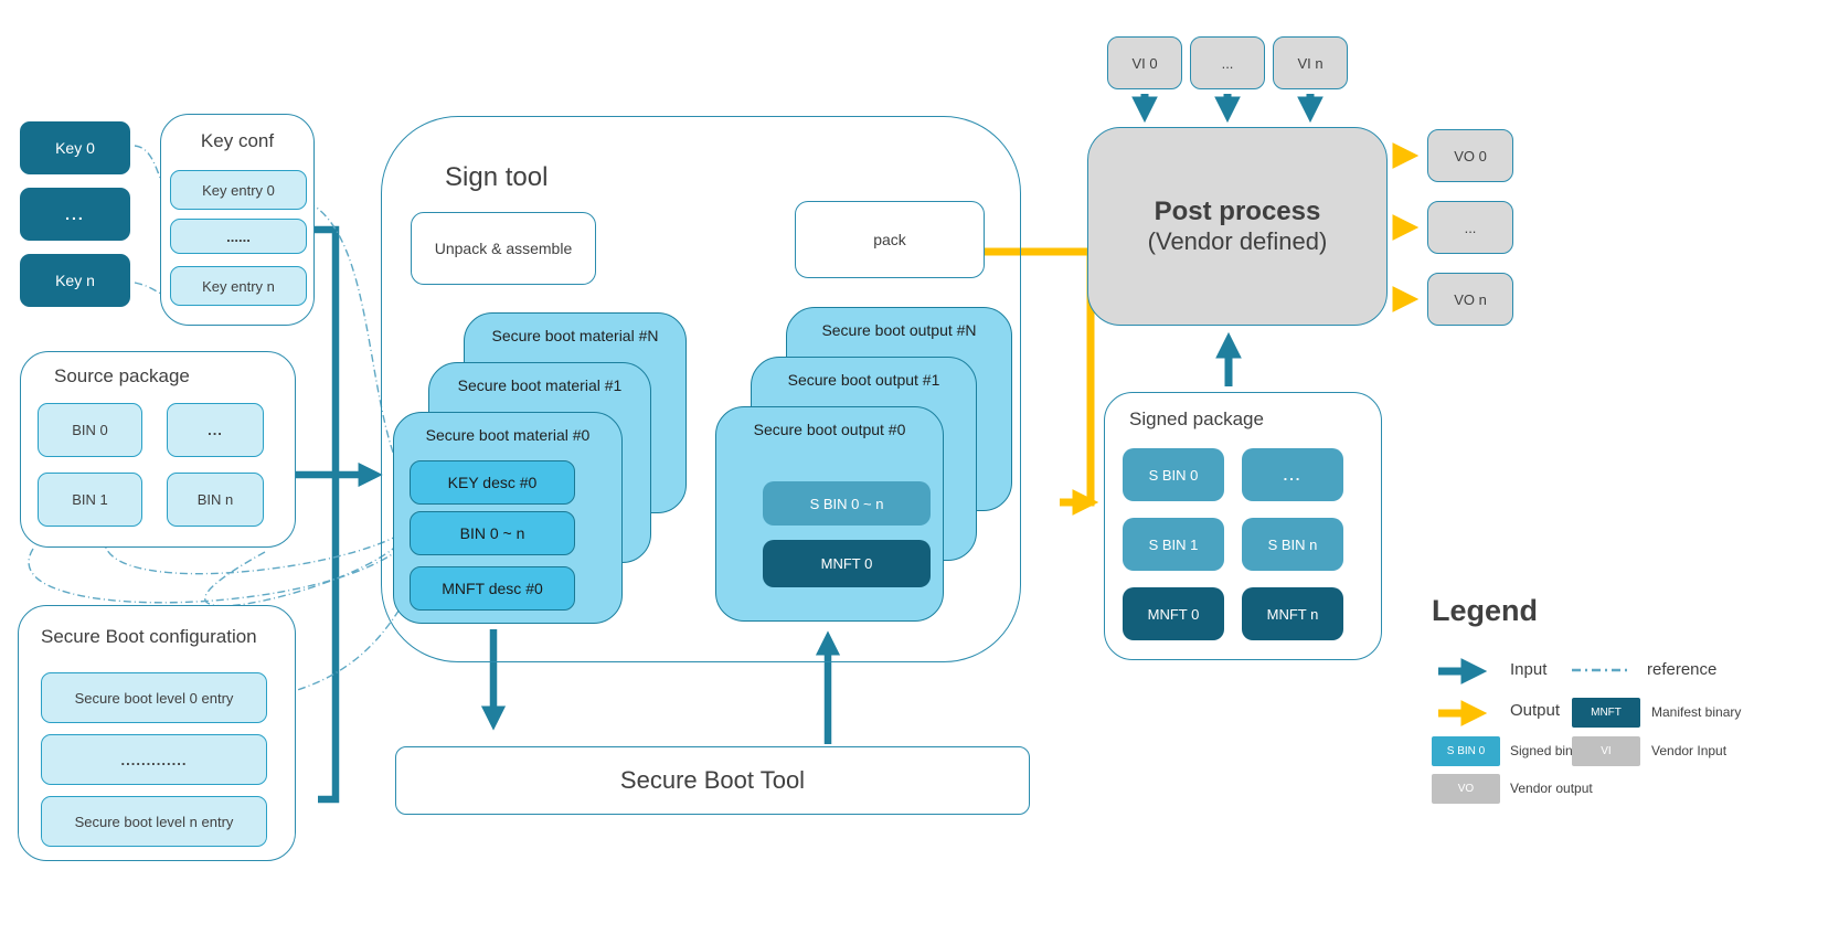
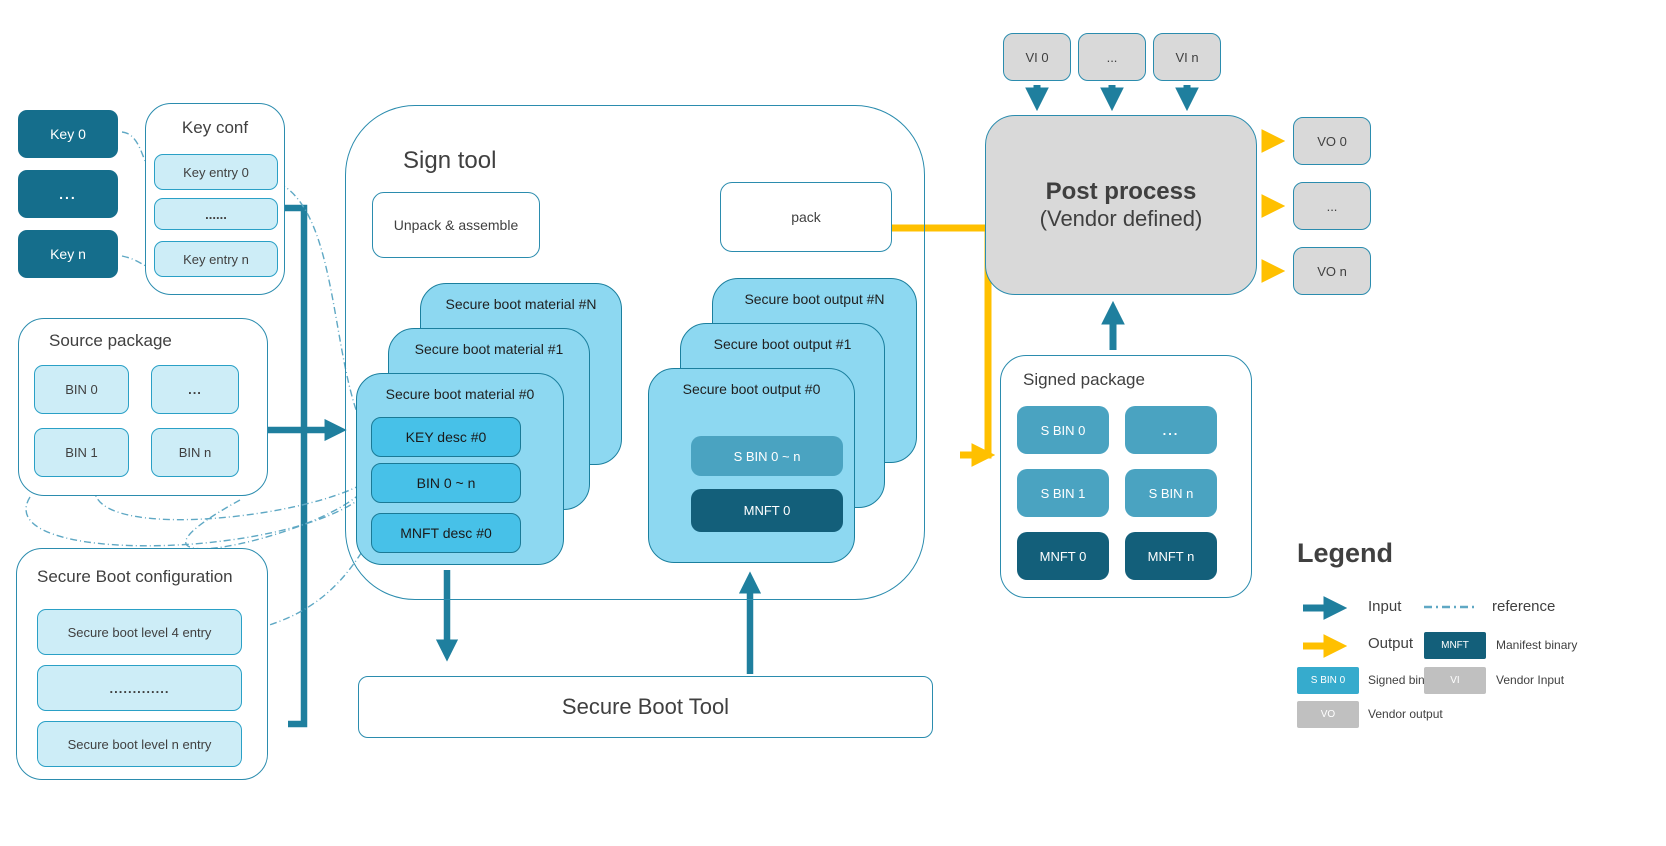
  Key 0
  ...
  Key n
  Key conf
  Key entry 0
  ......
  Key entry n
  Source package
  BIN 0
  ...
  BIN 1
  BIN n
  Secure Boot configuration
- Secure boot level 0 entry
+ Secure boot level 4 entry
  .............
  Secure boot level n entry
  Sign tool
  Unpack & assemble
  pack
  Secure boot material #N
  Secure boot material #1
  Secure boot material #0
  KEY desc #0
  BIN 0 ~ n
  MNFT desc #0
  Secure boot output #N
  Secure boot output #1
  Secure boot output #0
  S BIN 0 ~ n
  MNFT 0
  Secure Boot Tool
  VI 0
  ...
  VI n
  Post process
  (Vendor defined)
  VO 0
  ...
  VO n
  Signed package
  S BIN 0
  ...
  S BIN 1
  S BIN n
  MNFT 0
  MNFT n
  Legend
  Input
  reference
  Output
  MNFT
  Manifest binary
  S BIN 0
  Signed bin
  VI
  Vendor Input
  VO
  Vendor output
